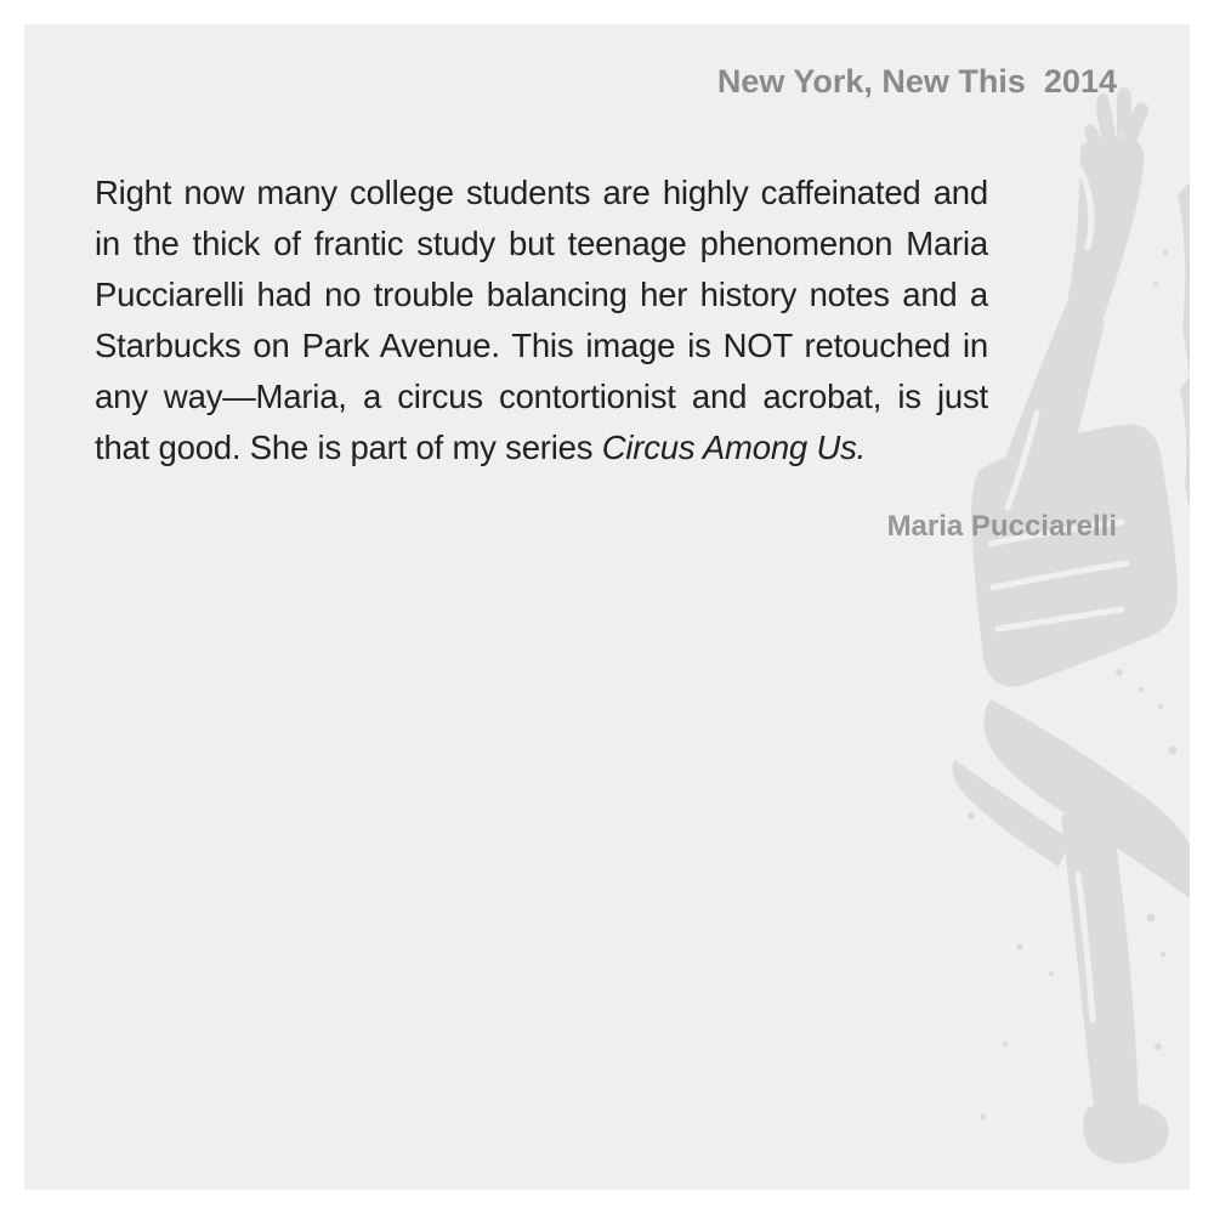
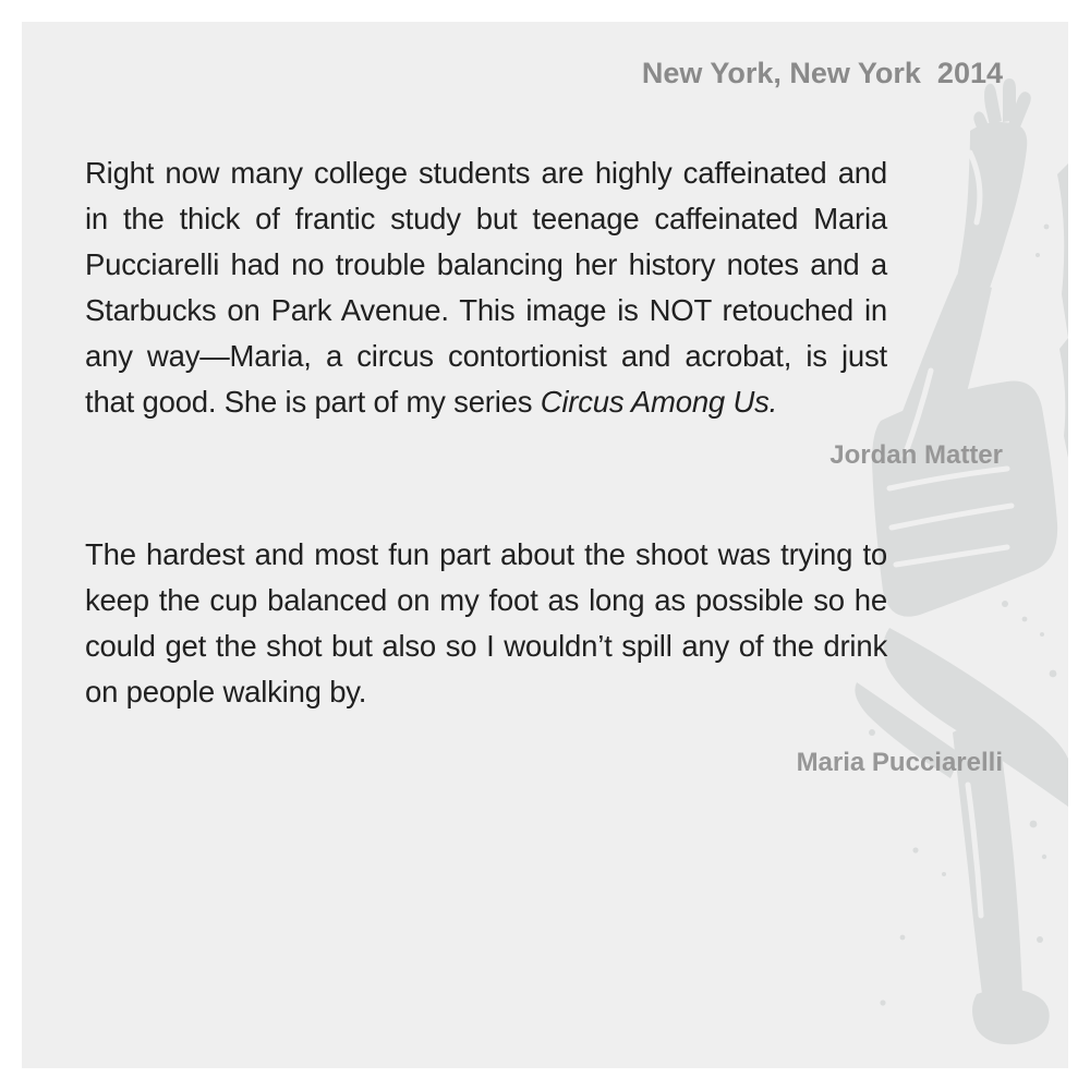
- New York, New This 2014
+ New York, New York 2014
- Right now many college students are highly caffeinated and in the thick of frantic study but teenage phenomenon Maria Pucciarelli had no trouble balancing her history notes and a Starbucks on Park Avenue. This image is NOT retouched in any way—Maria, a circus contortionist and acrobat, is just that good. She is part of my series Circus Among Us.
+ Right now many college students are highly caffeinated and in the thick of frantic study but teenage caffeinated Maria Pucciarelli had no trouble balancing her history notes and a Starbucks on Park Avenue. This image is NOT retouched in any way—Maria, a circus contortionist and acrobat, is just that good. She is part of my series Circus Among Us.
+ Jordan Matter
+ The hardest and most fun part about the shoot was trying to keep the cup balanced on my foot as long as possible so he could get the shot but also so I wouldn’t spill any of the drink on people walking by.
  Maria Pucciarelli
